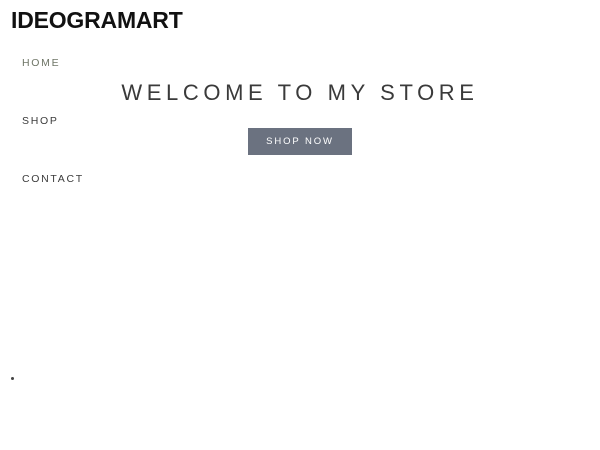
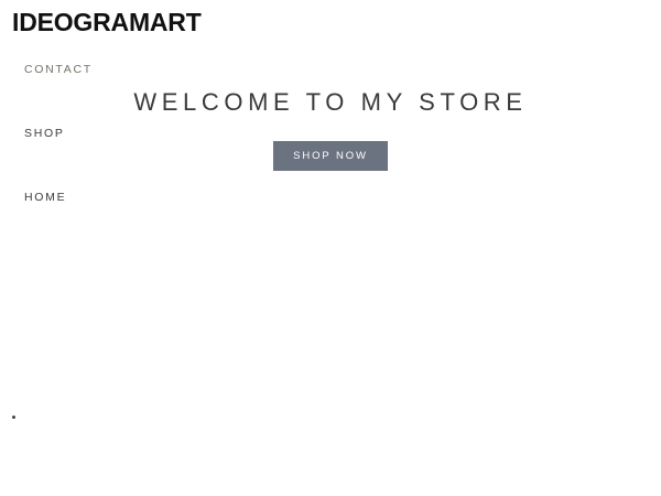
  IDEOGRAMART
- HOME
+ CONTACT
  SHOP
- CONTACT
+ HOME
  WELCOME TO MY STORE
  SHOP NOW
